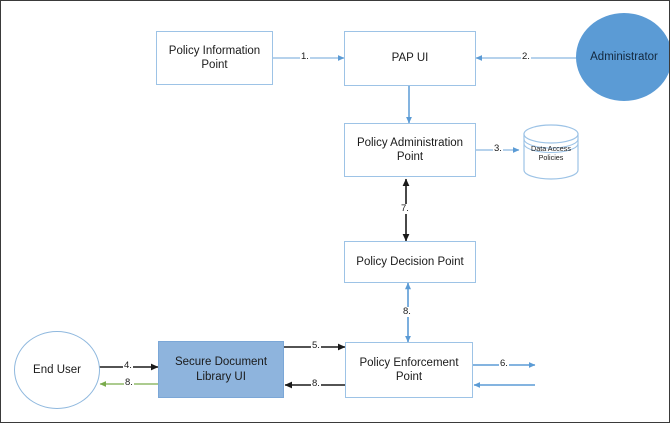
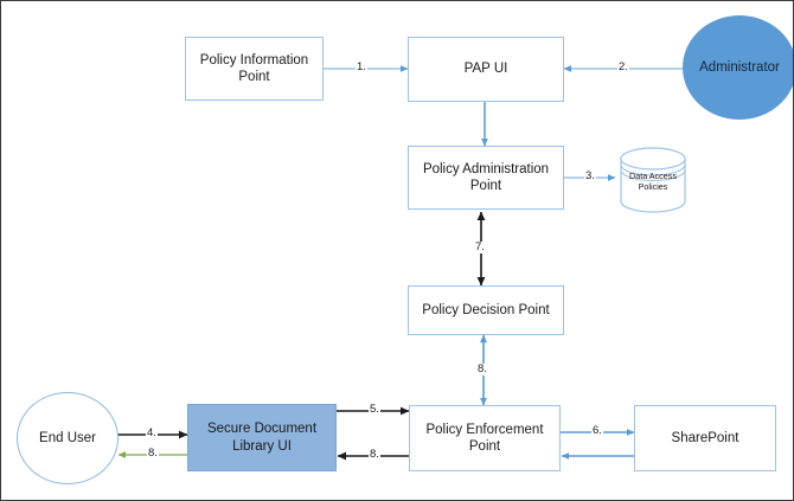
  Policy Information
  Point
  PAP UI
  Administrator
  Policy Administration
  Point
  Data Access
  Policies
  Policy Decision Point
  End User
  Secure Document
  Library UI
  Policy Enforcement
  Point
+ SharePoint
  1.
  2.
  3.
  7.
  8.
  4.
  8.
  5.
  8.
  6.
